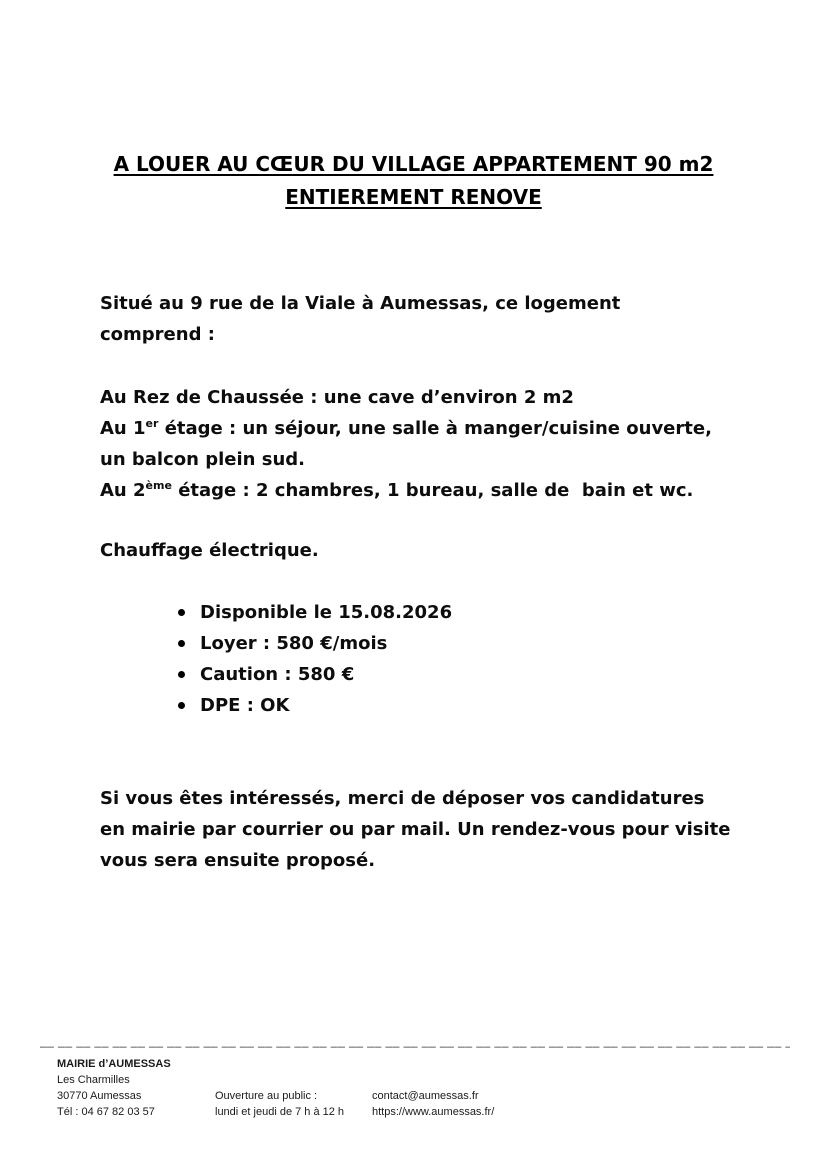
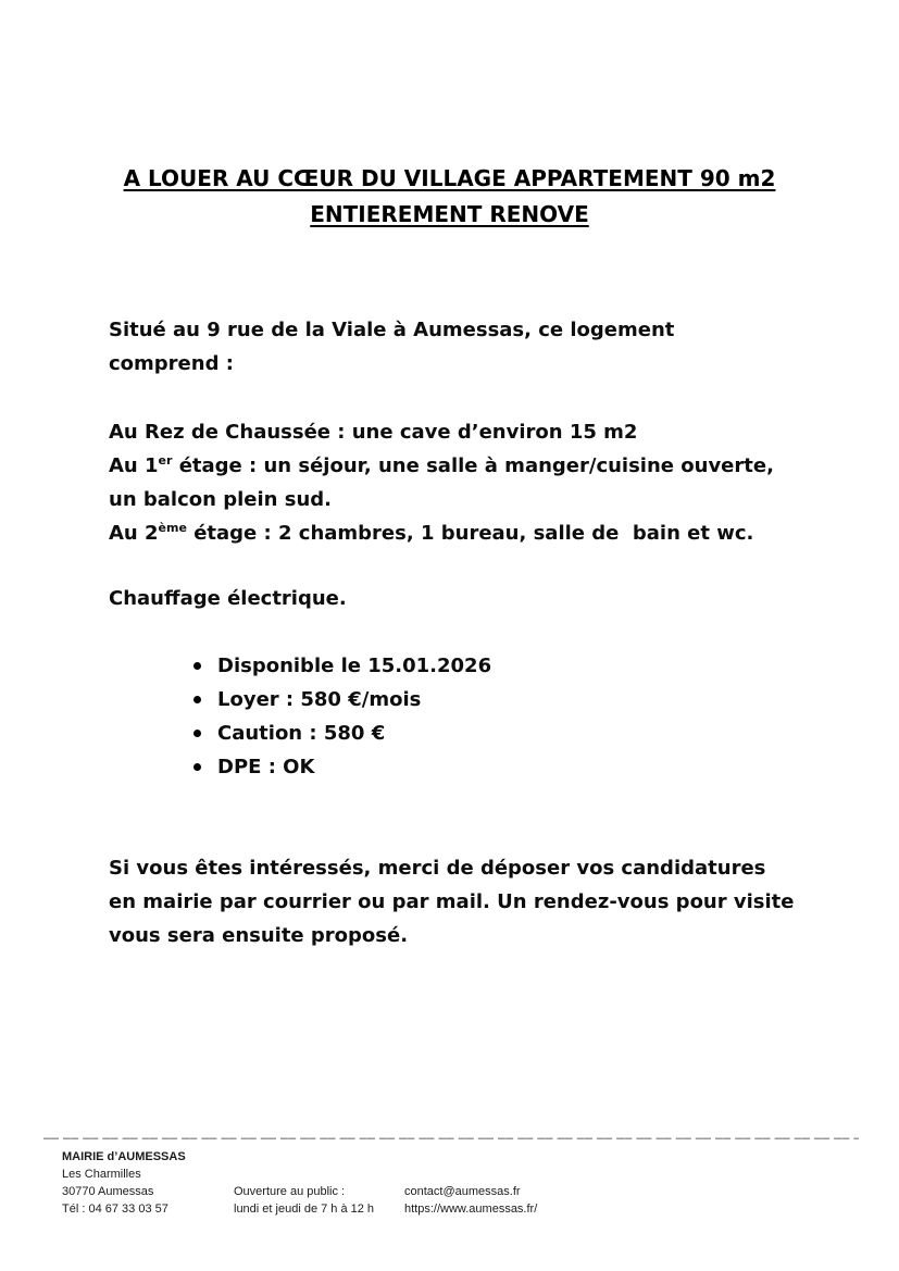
  A LOUER AU CŒUR DU VILLAGE APPARTEMENT 90 m2
  ENTIEREMENT RENOVE
  Situé au 9 rue de la Viale à Aumessas, ce logement
  comprend :
- Au Rez de Chaussée : une cave d’environ 2 m2
+ Au Rez de Chaussée : une cave d’environ 15 m2
  Au 1er étage : un séjour, une salle à manger/cuisine ouverte,
  un balcon plein sud.
  Au 2ème étage : 2 chambres, 1 bureau, salle de bain et wc.
  Chauffage électrique.
- Disponible le 15.08.2026
+ Disponible le 15.01.2026
  Loyer : 580 €/mois
  Caution : 580 €
  DPE : OK
  Si vous êtes intéressés, merci de déposer vos candidatures
  en mairie par courrier ou par mail. Un rendez-vous pour visite
  vous sera ensuite proposé.
  __ __ __ __ __ __ __ __ __ __ __ __ __ __ __ __ __ __ __ __ __ __ __ __ __ __ __ __ __ __ __ __ __ __ __ __ __ __ __ __ __ _
  MAIRIE d’AUMESSAS
  Les Charmilles
  30770 Aumessas
- Tél : 04 67 82 03 57
+ Tél : 04 67 33 03 57
  Ouverture au public :
  lundi et jeudi de 7 h à 12 h
  contact@aumessas.fr
  https://www.aumessas.fr/
